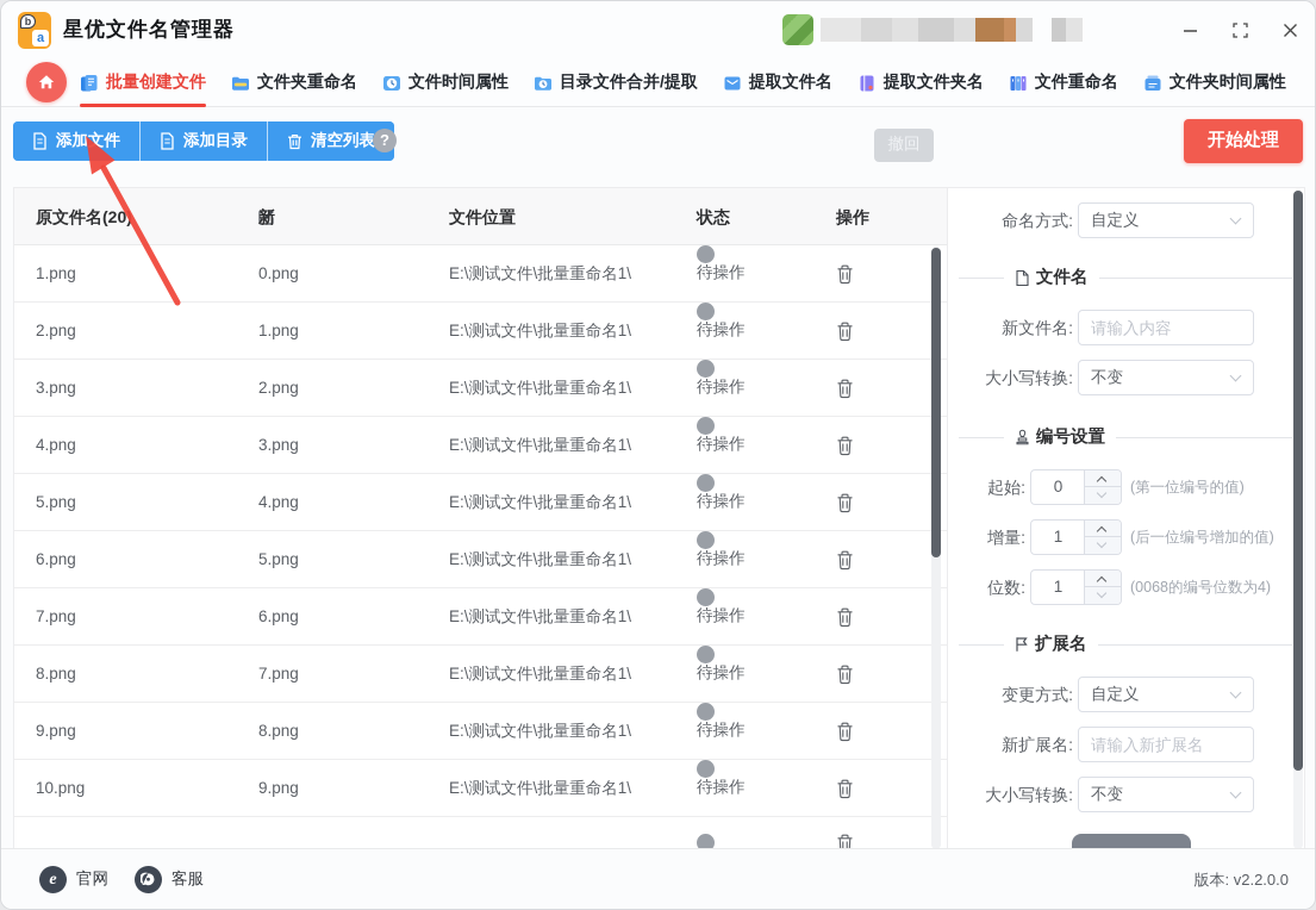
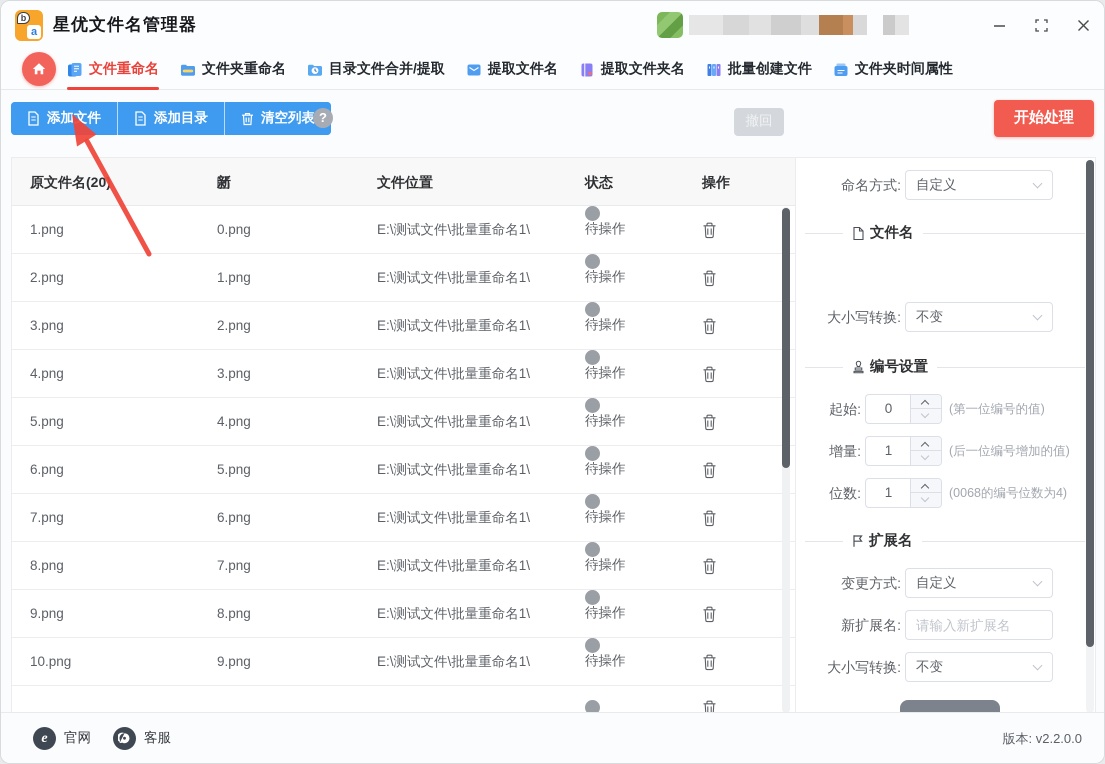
  b
  a
  星优文件名管理器
- 批量创建文件
+ 文件重命名
  文件夹重命名
- 文件时间属性
  目录文件合并/提取
  提取文件名
  提取文件夹名
- 文件重命名
+ 批量创建文件
  文件夹时间属性
  添加文件
  添加目录
  清空列表
  ?
  撤回
  开始处理
  原文件名(20
  文件位置
  状态
  操作
  1.png
  0.png
  E:\测试文件\批量重命名1\
  待操作
  2.png
  1.png
  E:\测试文件\批量重命名1\
  待操作
  3.png
  2.png
  E:\测试文件\批量重命名1\
  待操作
  4.png
  3.png
  E:\测试文件\批量重命名1\
  待操作
  5.png
  4.png
  E:\测试文件\批量重命名1\
  待操作
  6.png
  5.png
  E:\测试文件\批量重命名1\
  待操作
  7.png
  6.png
  E:\测试文件\批量重命名1\
  待操作
  8.png
  7.png
  E:\测试文件\批量重命名1\
  待操作
  9.png
  8.png
  E:\测试文件\批量重命名1\
  待操作
  10.png
  9.png
  E:\测试文件\批量重命名1\
  待操作
  命名方式:
  自定义
  文件名
- 新文件名:
- 请输入内容
  大小写转换:
  不变
  编号设置
  起始:
  0
  (第一位编号的值)
  增量:
  1
  (后一位编号增加的值)
  位数:
  1
  (0068的编号位数为4)
  扩展名
  变更方式:
  自定义
  新扩展名:
  请输入新扩展名
  大小写转换:
  不变
  e
  官网
  客服
  版本: v2.2.0.0
